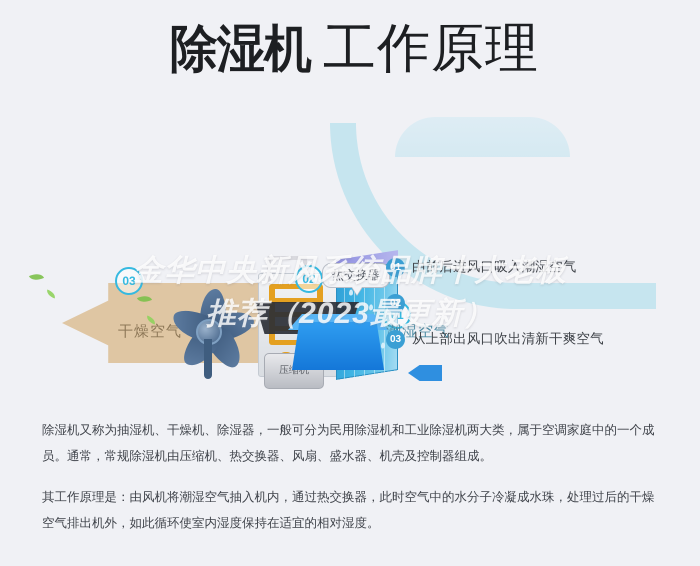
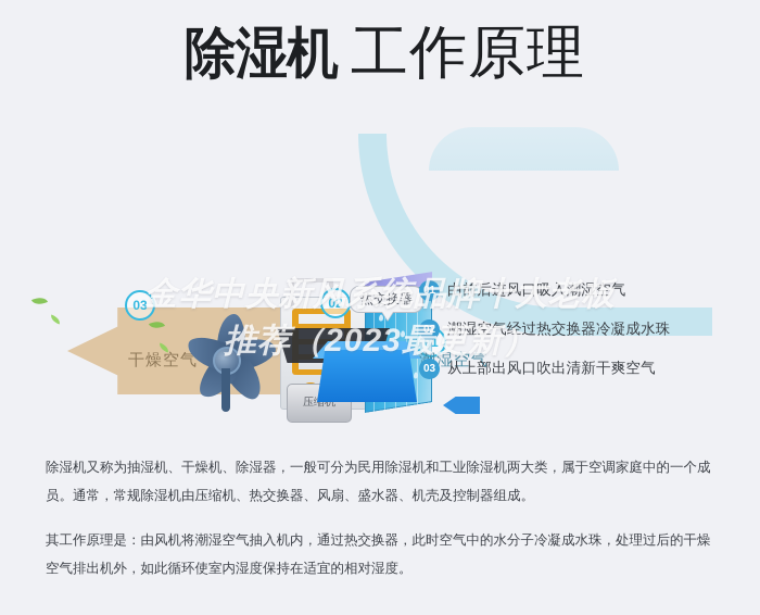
  除湿机 工作原理
  干燥空气
  压缩机
  03
  02
  01
  热交换器
  湿空气
  01
  由前后进风口吸入潮湿空气
  02
+ 潮湿空气经过热交换器冷凝成水珠
  03
  从上部出风口吹出清新干爽空气
  金华中央新风系统品牌十大老板
  推荐（2023最更新）
  除湿机又称为抽湿机、干燥机、除湿器，一般可分为民用除湿机和工业除湿机两大类，属于空调家庭中的一个成员。通常，常规除湿机由压缩机、热交换器、风扇、盛水器、机壳及控制器组成。
  其工作原理是：由风机将潮湿空气抽入机内，通过热交换器，此时空气中的水分子冷凝成水珠，处理过后的干燥空气排出机外，如此循环使室内湿度保持在适宜的相对湿度。
